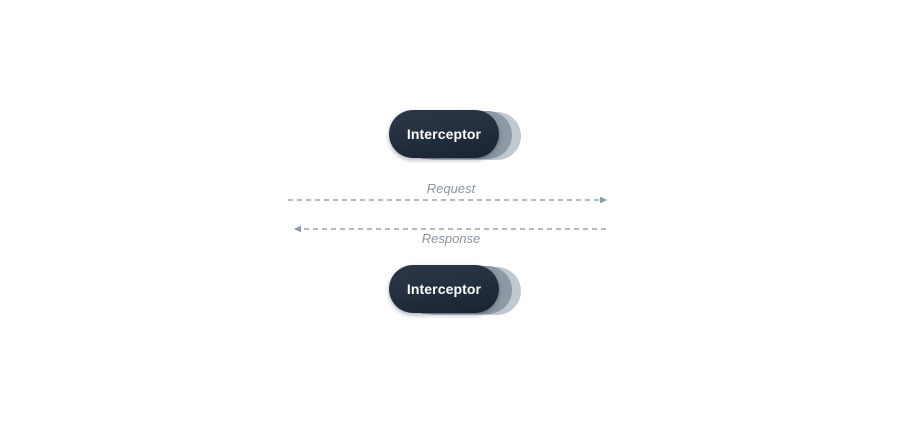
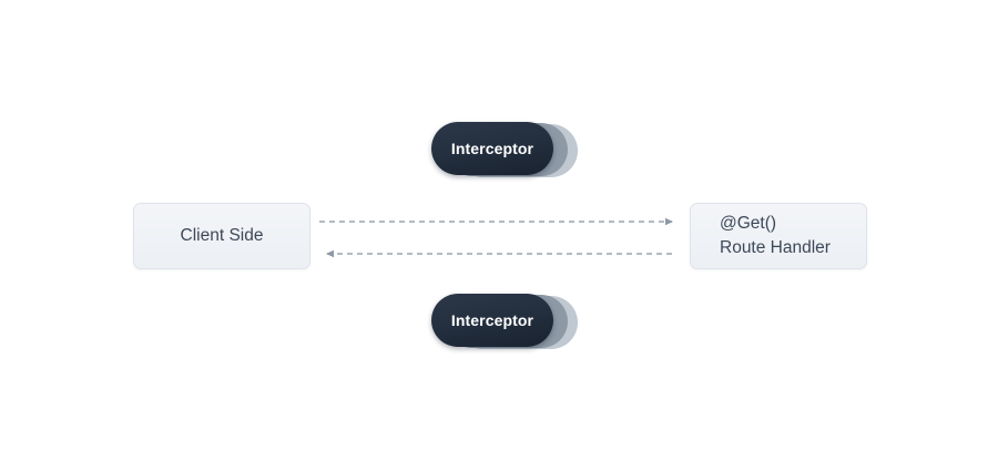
+ Client Side
+ @Get()
+ Route Handler
  Interceptor
  Interceptor
- Request
- Response
